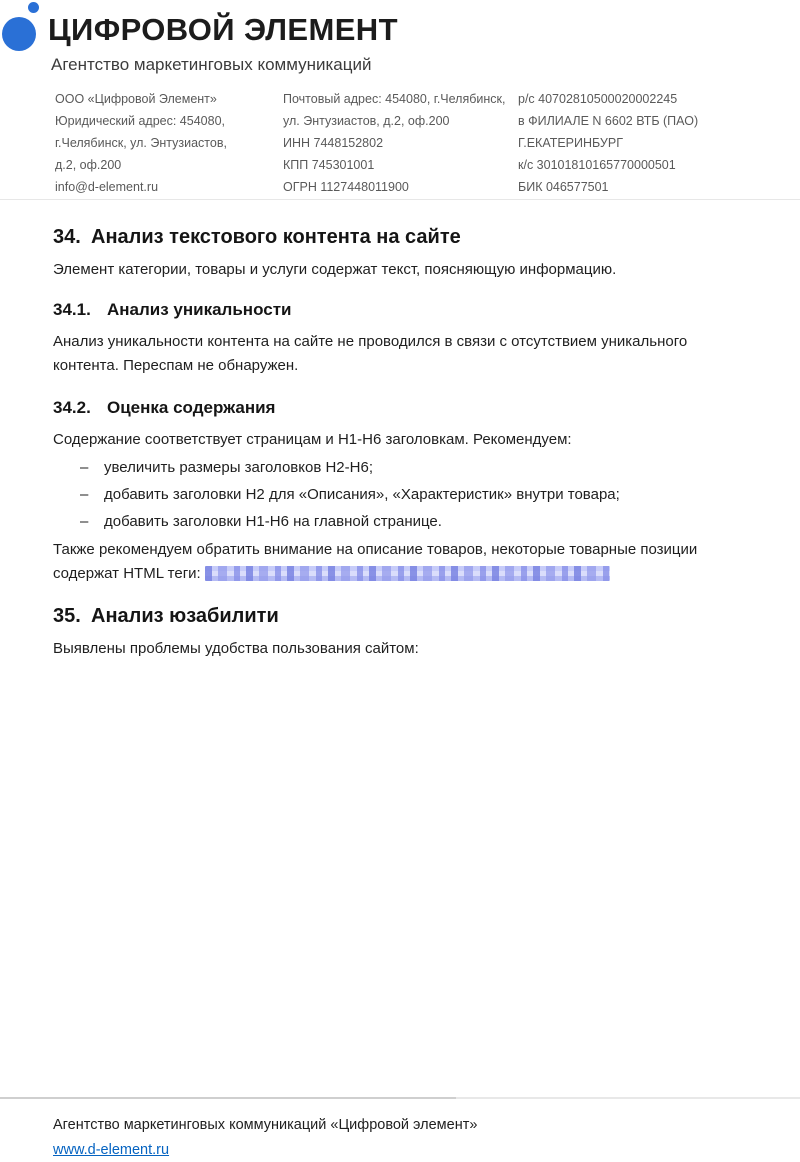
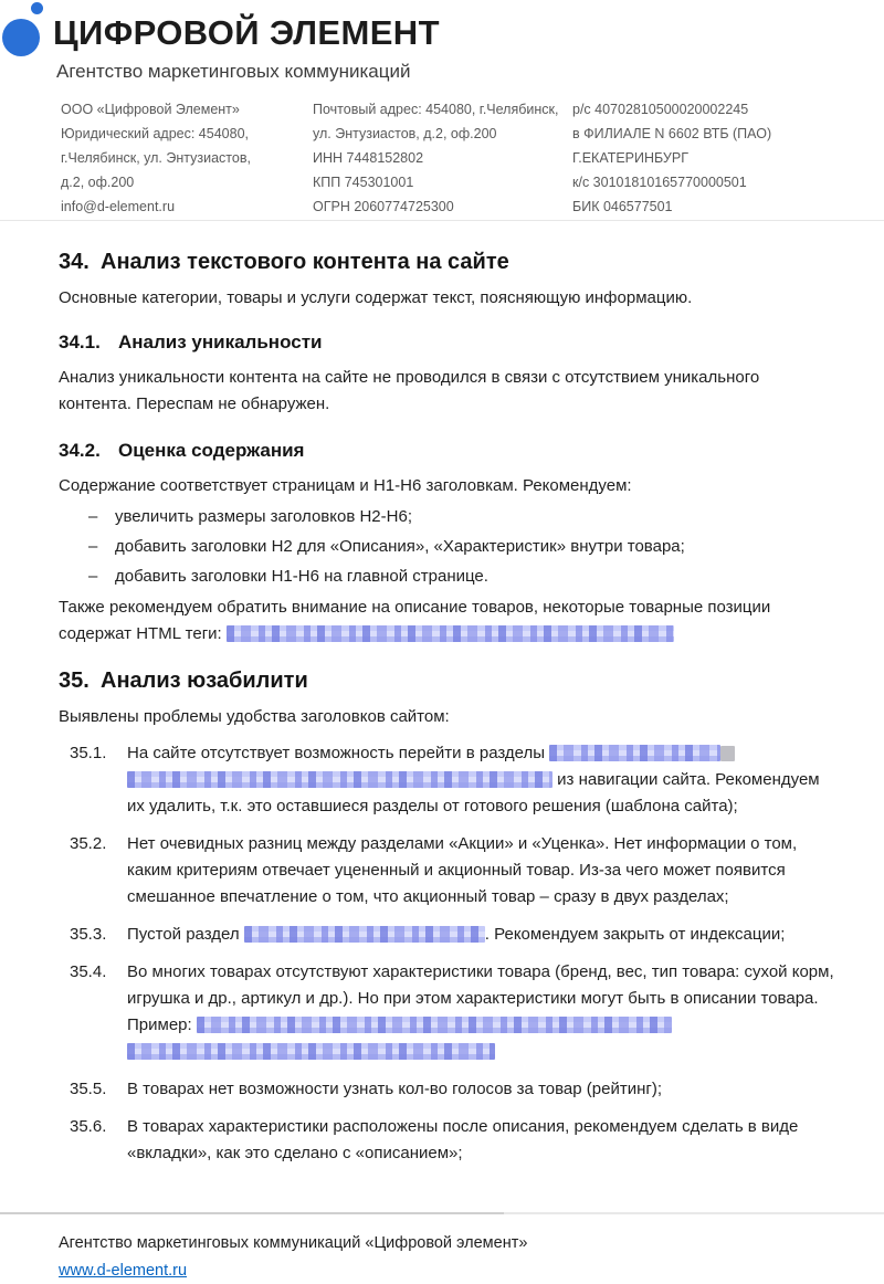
  ЦИФРОВОЙ ЭЛЕМЕНТ
  Агентство маркетинговых коммуникаций
  ООО «Цифровой Элемент»
  Юридический адрес: 454080,
  г.Челябинск, ул. Энтузиастов,
  д.2, оф.200
  info@d-element.ru
  Почтовый адрес: 454080, г.Челябинск,
  ул. Энтузиастов, д.2, оф.200
  ИНН 7448152802
  КПП 745301001
- ОГРН 1127448011900
+ ОГРН 2060774725300
  р/с 40702810500020002245
  в ФИЛИАЛЕ N 6602 ВТБ (ПАО)
  Г.ЕКАТЕРИНБУРГ
  к/с 30101810165770000501
  БИК 046577501
  34. Анализ текстового контента на сайте
- Элемент категории, товары и услуги содержат текст, поясняющую информацию.
+ Основные категории, товары и услуги содержат текст, поясняющую информацию.
  34.1. Анализ уникальности
  Анализ уникальности контента на сайте не проводился в связи с отсутствием уникального контента. Переспам не обнаружен.
  34.2. Оценка содержания
  Содержание соответствует страницам и H1-H6 заголовкам. Рекомендуем:
  –
  увеличить размеры заголовков H2-H6;
  –
  добавить заголовки H2 для «Описания», «Характеристик» внутри товара;
  –
  добавить заголовки H1-H6 на главной странице.
  Также рекомендуем обратить внимание на описание товаров, некоторые товарные позиции содержат HTML теги:
  35. Анализ юзабилити
- Выявлены проблемы удобства пользования сайтом:
+ Выявлены проблемы удобства заголовков сайтом:
+ 35.1.
+ На сайте отсутствует возможность перейти в разделы из навигации сайта. Рекомендуем их удалить, т.к. это оставшиеся разделы от готового решения (шаблона сайта);
+ 35.2.
+ Нет очевидных разниц между разделами «Акции» и «Уценка». Нет информации о том, каким критериям отвечает уцененный и акционный товар. Из-за чего может появится смешанное впечатление о том, что акционный товар – сразу в двух разделах;
+ 35.3.
+ Пустой раздел . Рекомендуем закрыть от индексации;
+ 35.4.
+ Во многих товарах отсутствуют характеристики товара (бренд, вес, тип товара: сухой корм, игрушка и др., артикул и др.). Но при этом характеристики могут быть в описании товара. Пример:
+ 35.5.
+ В товарах нет возможности узнать кол-во голосов за товар (рейтинг);
+ 35.6.
+ В товарах характеристики расположены после описания, рекомендуем сделать в виде «вкладки», как это сделано с «описанием»;
  Агентство маркетинговых коммуникаций «Цифровой элемент»
  www.d-element.ru
